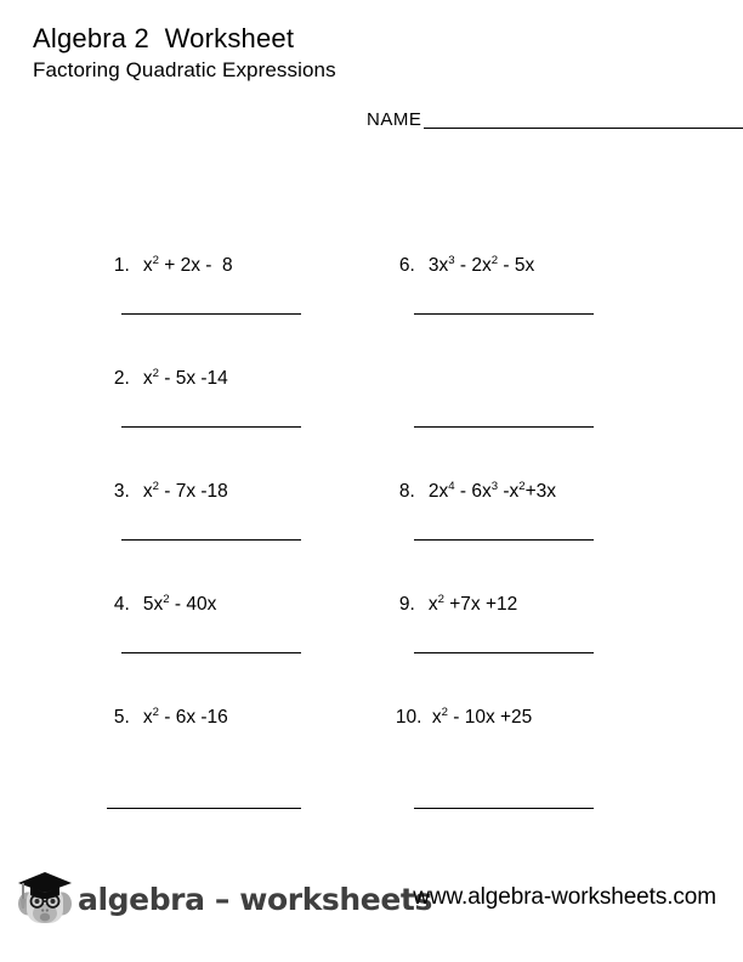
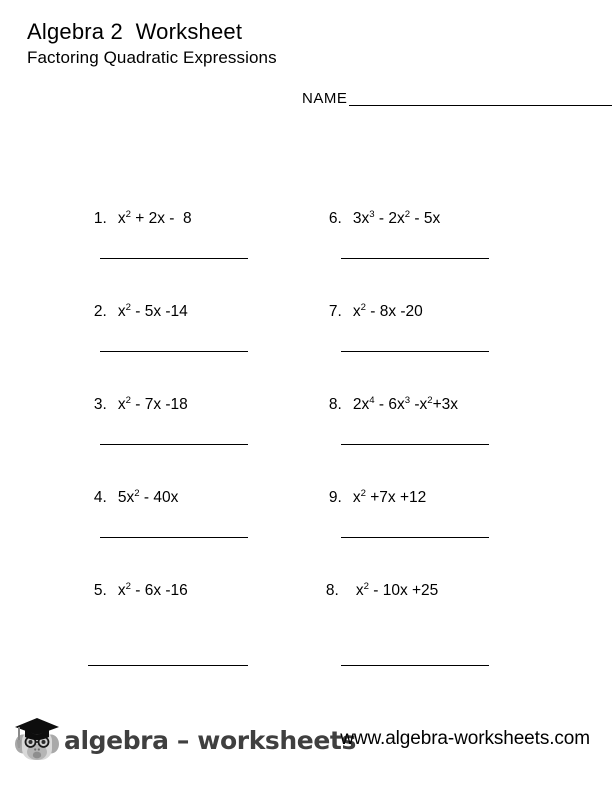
  Algebra 2 Worksheet
  Factoring Quadratic Expressions
  NAME
  1. x2 + 2x - 8
  6. 3x3 - 2x2 - 5x
  2. x2 - 5x -14
+ 7. x2 - 8x -20
  3. x2 - 7x -18
  8. 2x4 - 6x3 -x2+3x
  4. 5x2 - 40x
  9. x2 +7x +12
  5. x2 - 6x -16
- 10. x2 - 10x +25
+ 8. x2 - 10x +25
  algebra – worksheets
  www.algebra-worksheets.com
